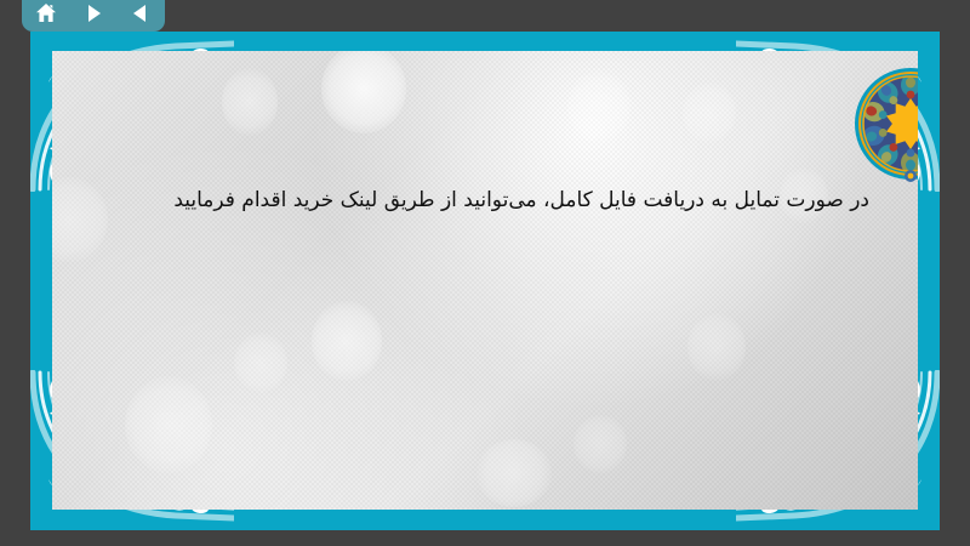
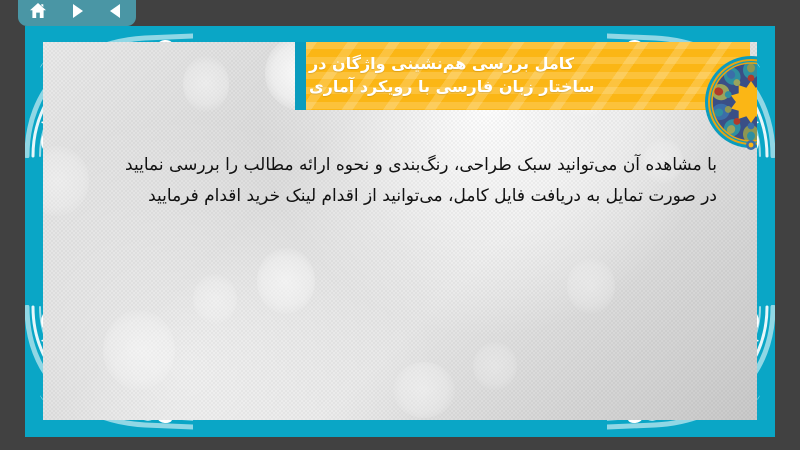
+ کامل بررسی هم‌نشینی واژگان در
+ ساختار زبان فارسی با رویکرد آماری
+ با مشاهده آن میتوانید سبک طراحی، رنگ‌بندی و نحوه ارائه مطالب را بررسی نمایید
- در صورت تمایل به دریافت فایل کامل، می‌توانید از طریق لینک خرید اقدام فرمایید
+ در صورت تمایل به دریافت فایل کامل، می‌توانید از اقدام لینک خرید اقدام فرمایید
